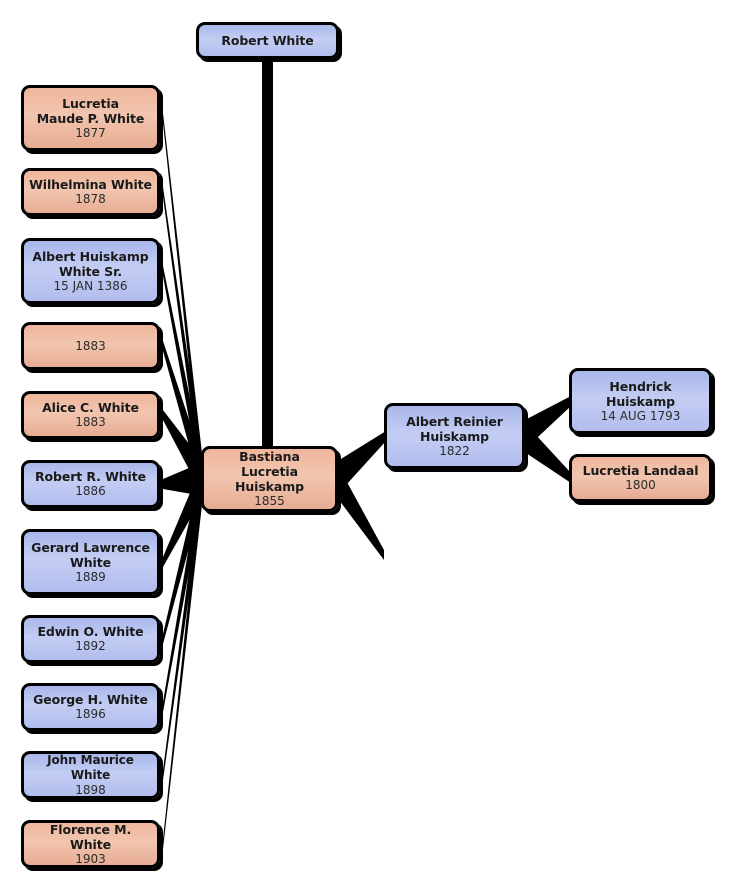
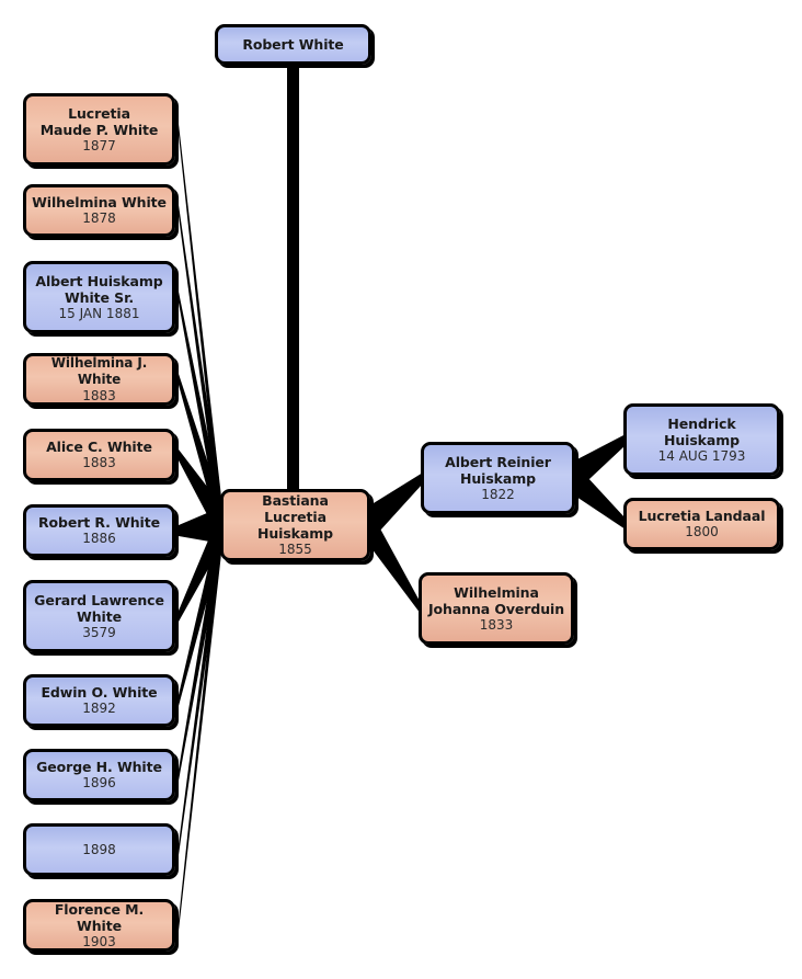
  Robert White
  Bastiana Lucretia
  Huiskamp
  1855
  Albert Reinier
  Huiskamp
  1822
+ Wilhelmina
+ Johanna Overduin
+ 1833
  Hendrick
  Huiskamp
  14 AUG 1793
  Lucretia Landaal
  1800
  Lucretia
  Maude P. White
  1877
  Wilhelmina White
  1878
  Albert Huiskamp
  White Sr.
- 15 JAN 1386
+ 15 JAN 1881
+ Wilhelmina J. White
  1883
  Alice C. White
  1883
  Robert R. White
  1886
  Gerard Lawrence
  White
- 1889
+ 3579
  Edwin O. White
  1892
  George H. White
  1896
- John Maurice White
  1898
  Florence M. White
  1903
